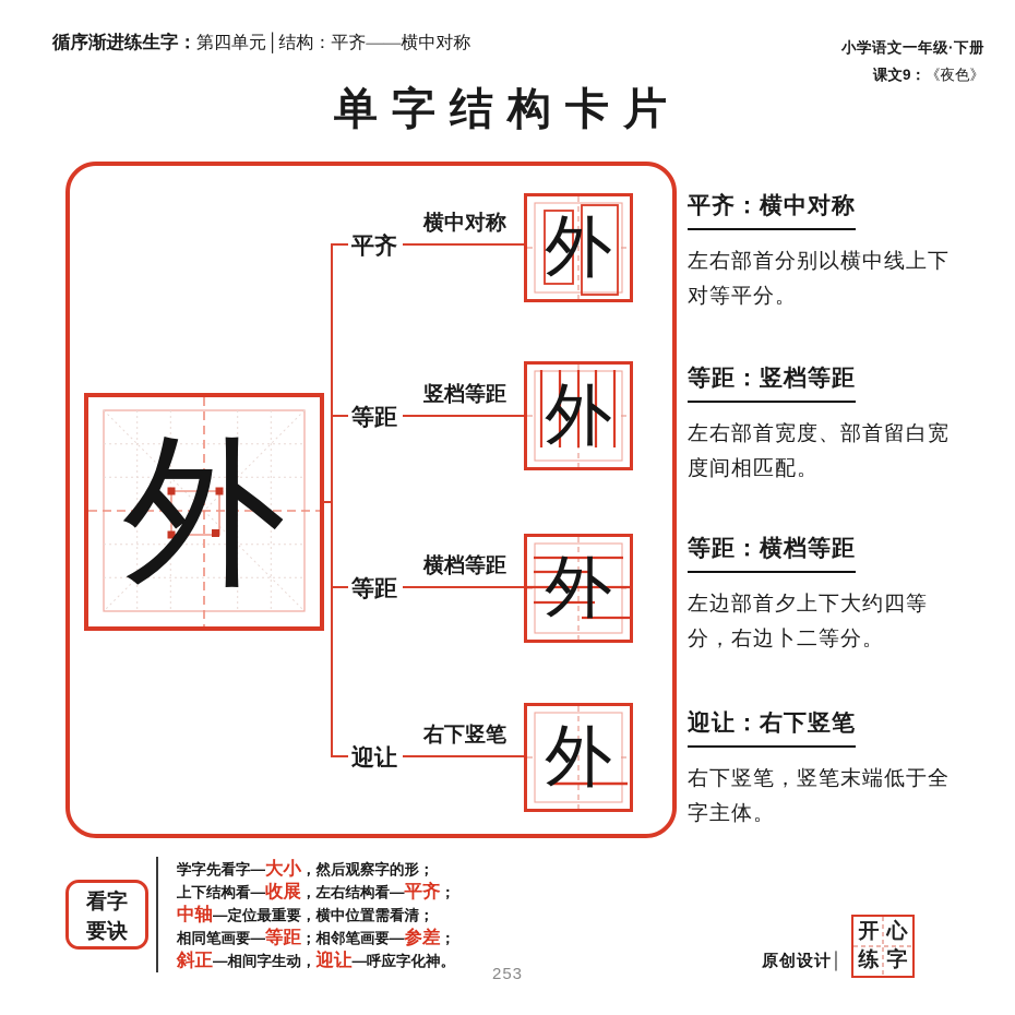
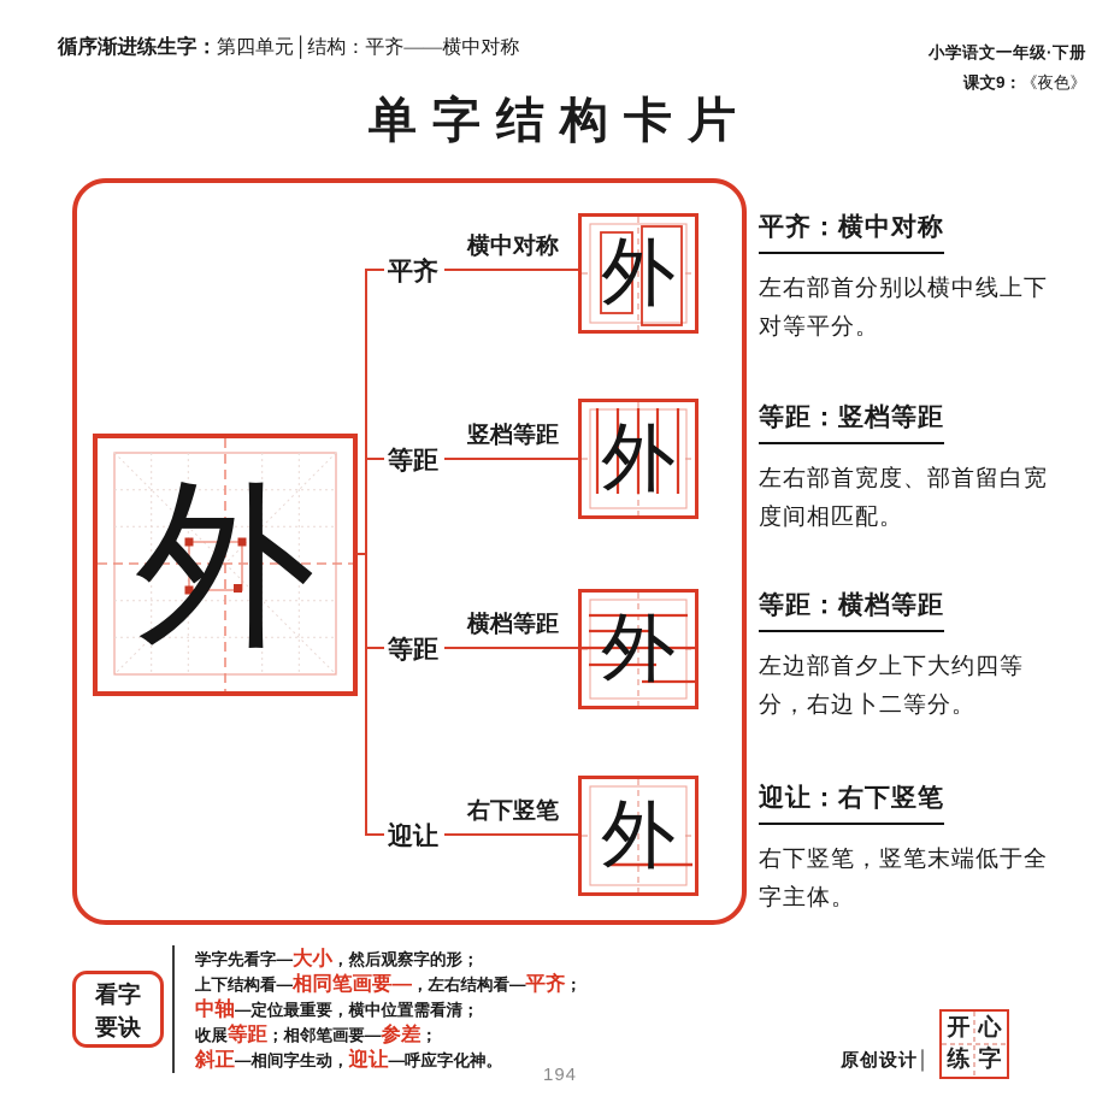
  循序渐进练生字：第四单元│结构：平齐——横中对称
  小学语文一年级·下册
  课文9：《夜色》
  单字结构卡片
  外
  平齐
  横中对称
  外
  等距
  竖档等距
  外
  等距
  横档等距
  外
  迎让
  右下竖笔
  外
  平齐：横中对称
  左右部首分别以横中线上下对等平分。
  等距：竖档等距
  左右部首宽度、部首留白宽度间相匹配。
  等距：横档等距
  左边部首夕上下大约四等分，右边卜二等分。
  迎让：右下竖笔
  右下竖笔，竖笔末端低于全字主体。
  看字
  要诀
  学字先看字—大小，然后观察字的形；
- 上下结构看—收展，左右结构看—平齐；
+ 上下结构看—相同笔画要—，左右结构看—平齐；
  中轴—定位最重要，横中位置需看清；
- 相同笔画要—等距；相邻笔画要—参差；
+ 收展等距；相邻笔画要—参差；
  斜正—相间字生动，迎让—呼应字化神。
  原创设计│
  开
  心
  练
  字
- 253
+ 194
